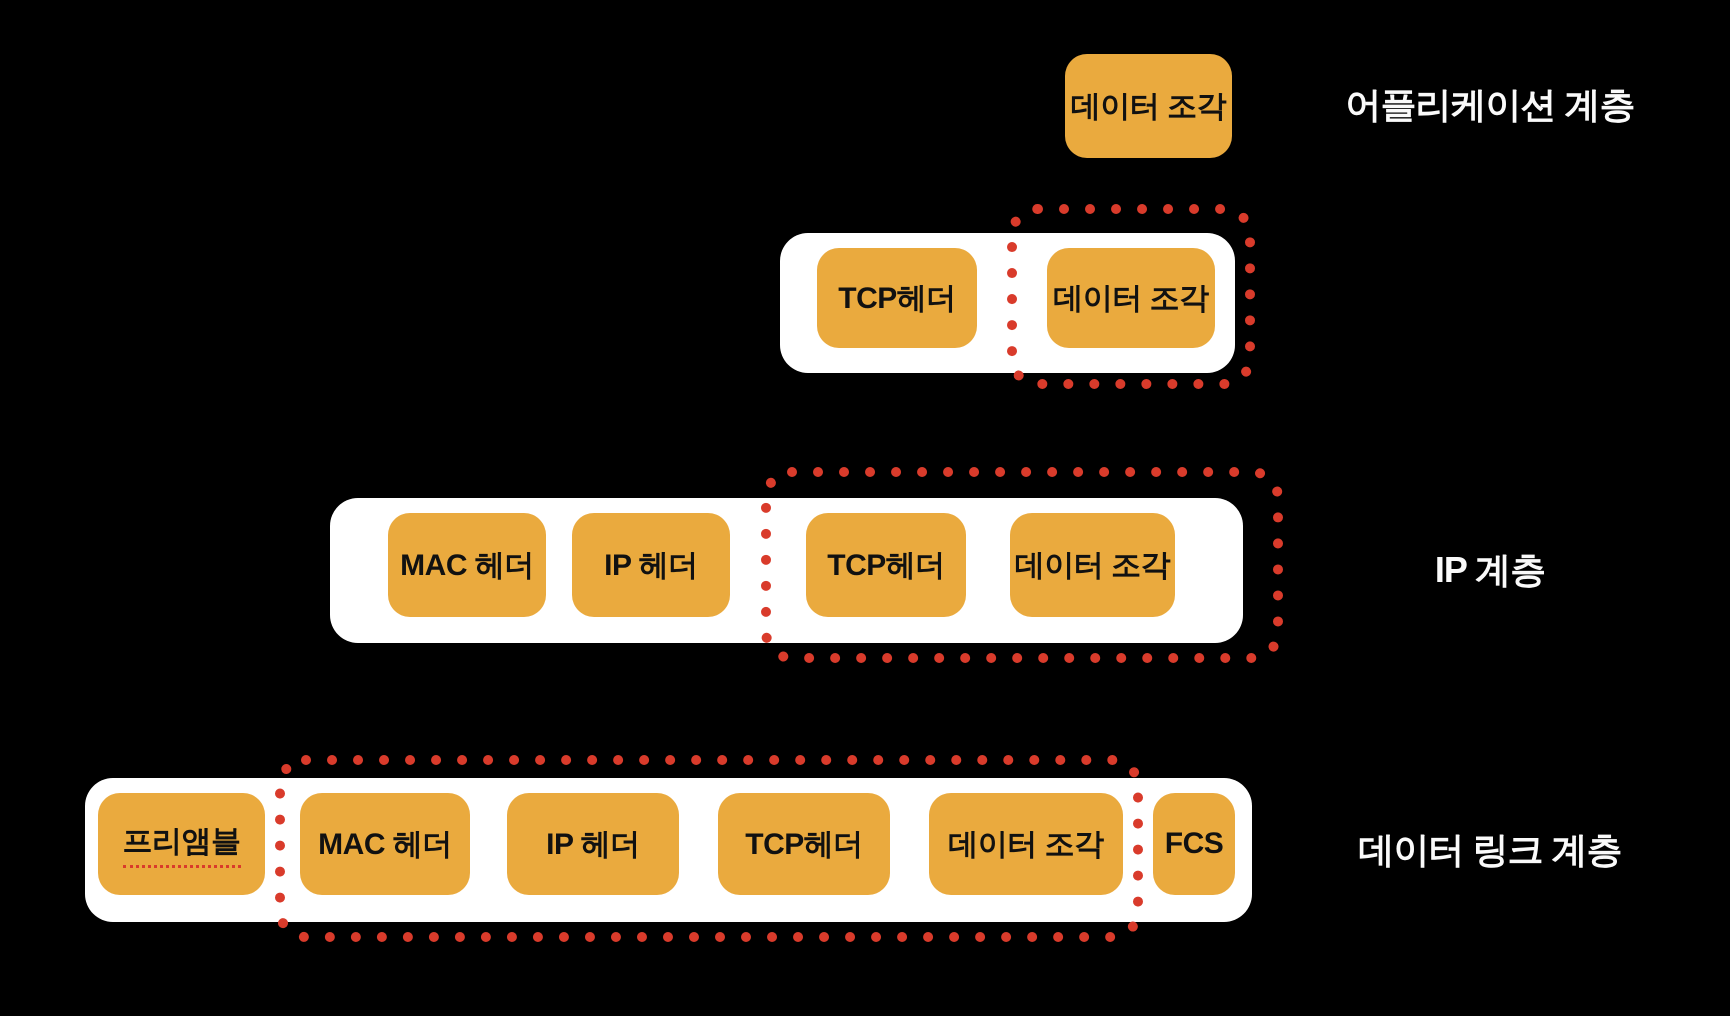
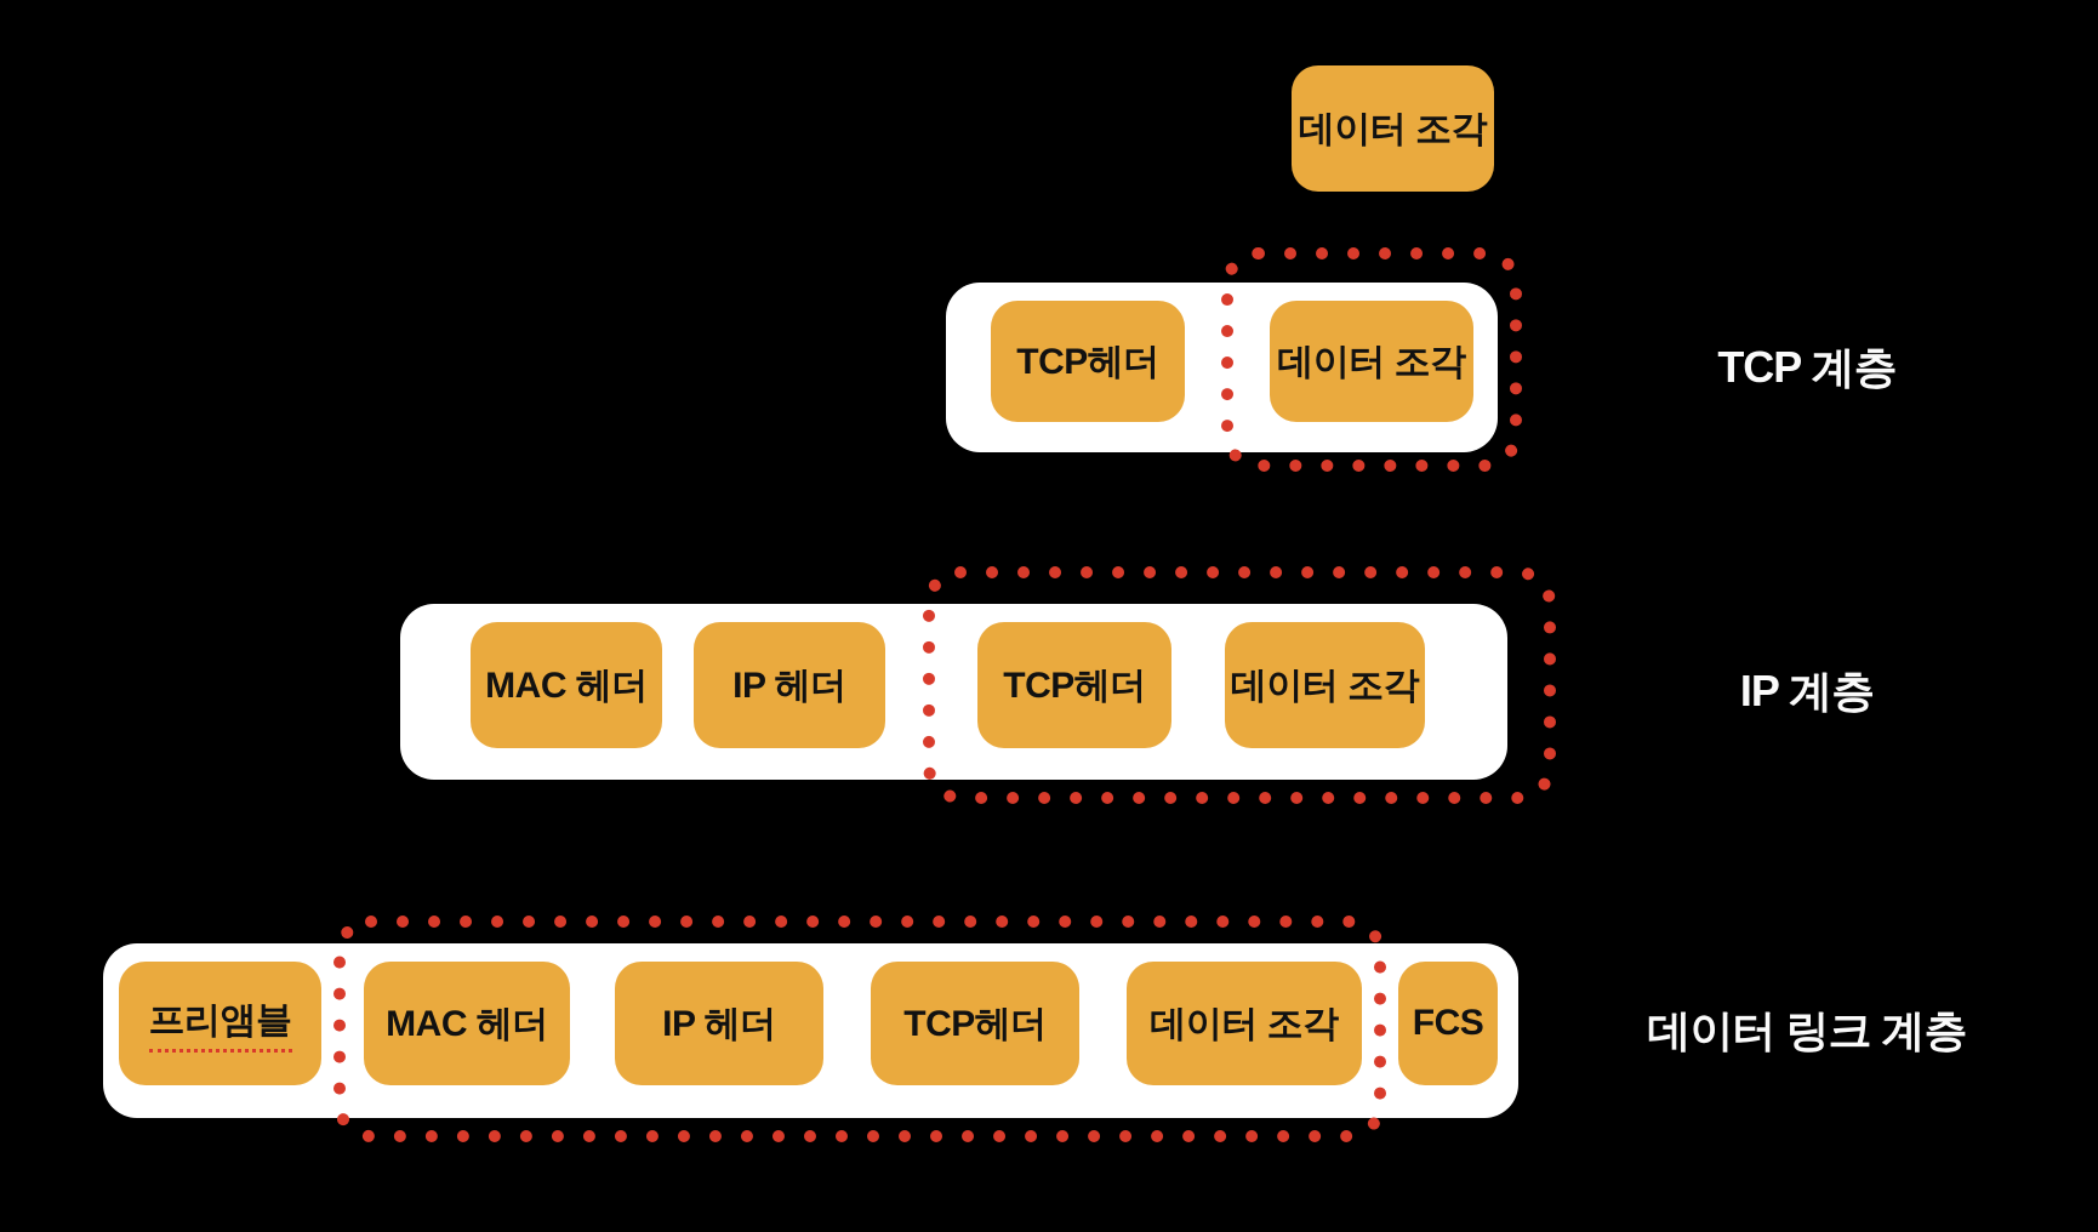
  데이터 조각
- 어플리케이션 계층
  TCP헤더
  데이터 조각
+ TCP 계층
  MAC 헤더
  IP 헤더
  TCP헤더
  데이터 조각
  IP 계층
  프리앰블
  MAC 헤더
  IP 헤더
  TCP헤더
  데이터 조각
  FCS
  데이터 링크 계층
